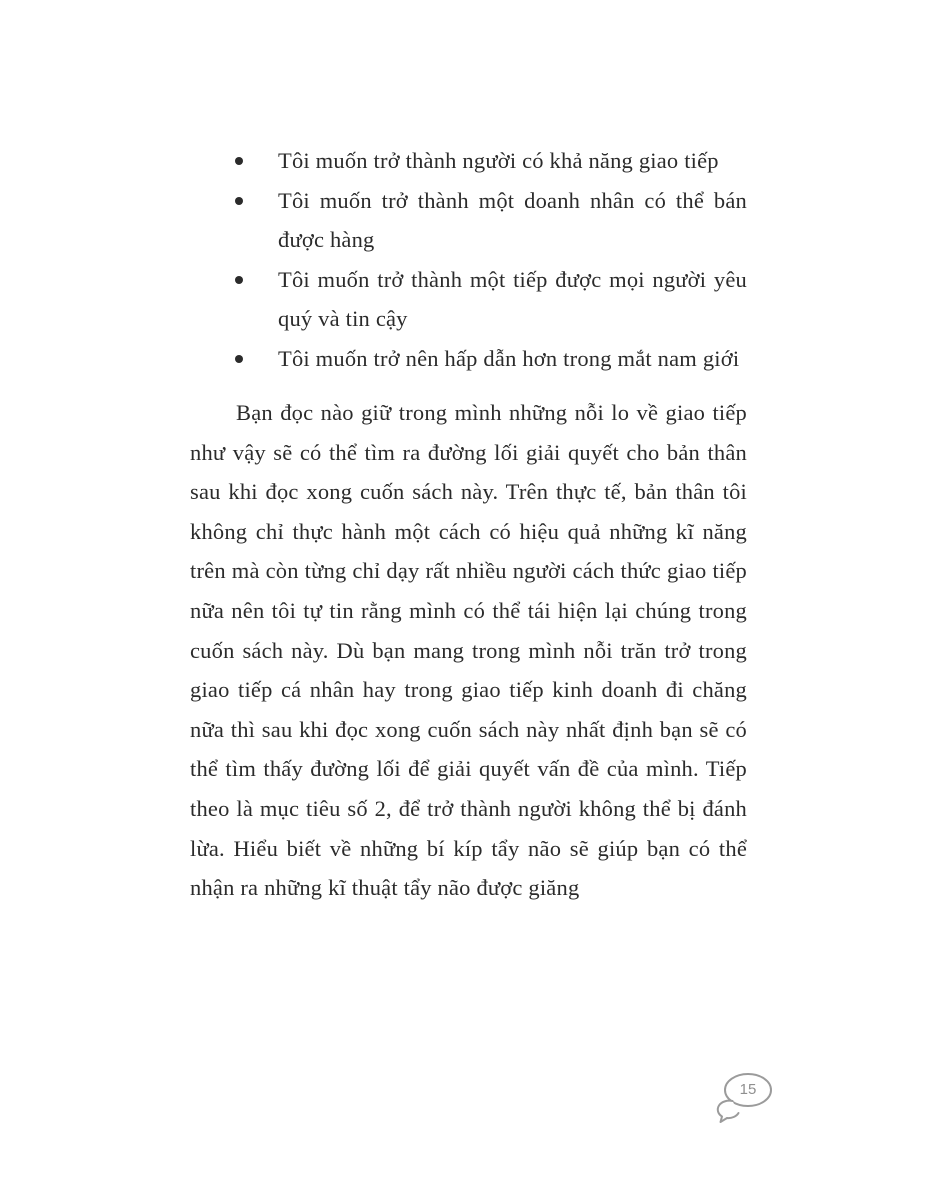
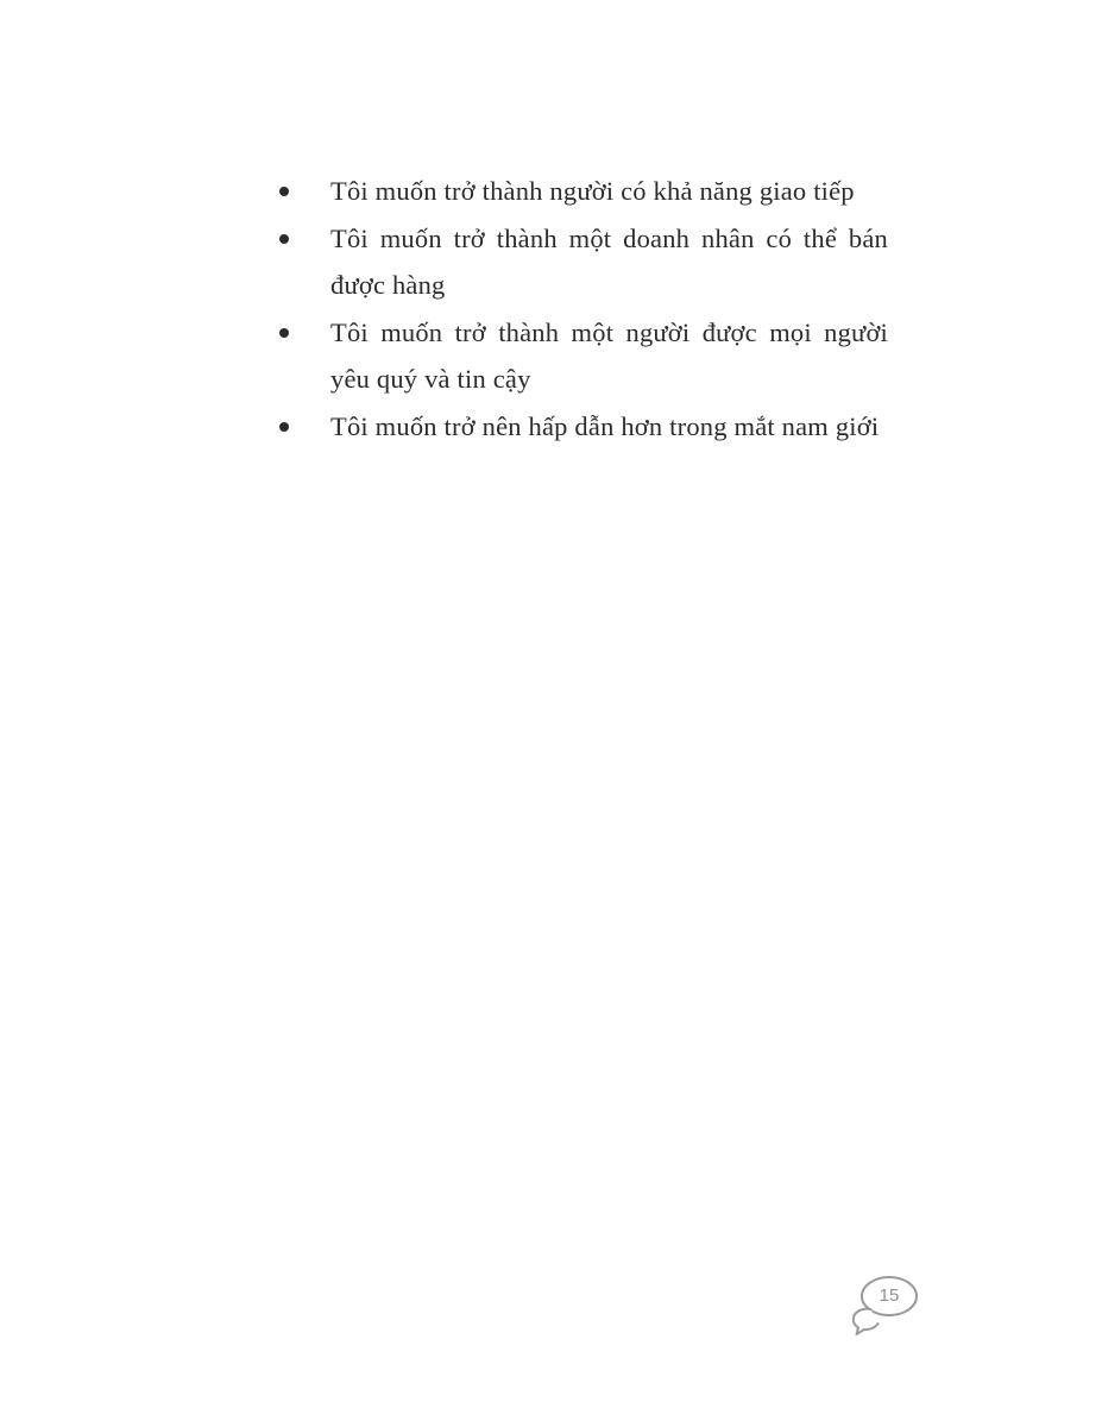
  Tôi muốn trở thành người có khả năng giao tiếp
  Tôi muốn trở thành một doanh nhân có thể bán được hàng
- Tôi muốn trở thành một tiếp được mọi người yêu quý và tin cậy
+ Tôi muốn trở thành một người được mọi người yêu quý và tin cậy
  Tôi muốn trở nên hấp dẫn hơn trong mắt nam giới
- Bạn đọc nào giữ trong mình những nỗi lo về giao tiếp như vậy sẽ có thể tìm ra đường lối giải quyết cho bản thân sau khi đọc xong cuốn sách này. Trên thực tế, bản thân tôi không chỉ thực hành một cách có hiệu quả những kĩ năng trên mà còn từng chỉ dạy rất nhiều người cách thức giao tiếp nữa nên tôi tự tin rằng mình có thể tái hiện lại chúng trong cuốn sách này. Dù bạn mang trong mình nỗi trăn trở trong giao tiếp cá nhân hay trong giao tiếp kinh doanh đi chăng nữa thì sau khi đọc xong cuốn sách này nhất định bạn sẽ có thể tìm thấy đường lối để giải quyết vấn đề của mình. Tiếp theo là mục tiêu số 2, để trở thành người không thể bị đánh lừa. Hiểu biết về những bí kíp tẩy não sẽ giúp bạn có thể nhận ra những kĩ thuật tẩy não được giăng
  15
